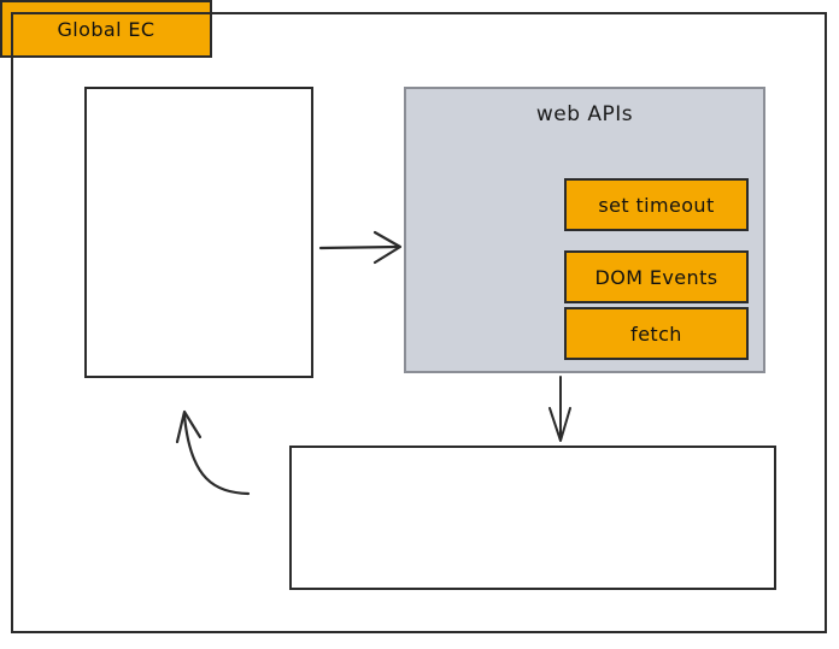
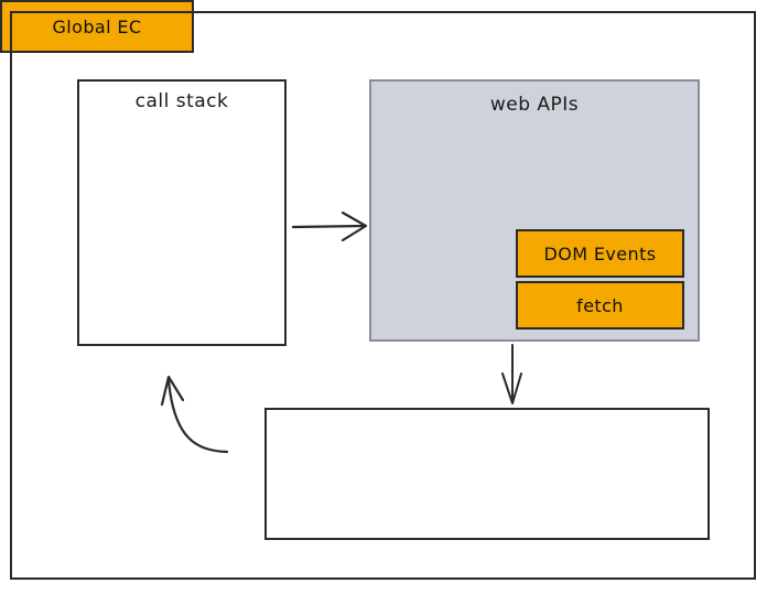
+ call stack
  Global EC
  web APIs
- set timeout
  DOM Events
  fetch
